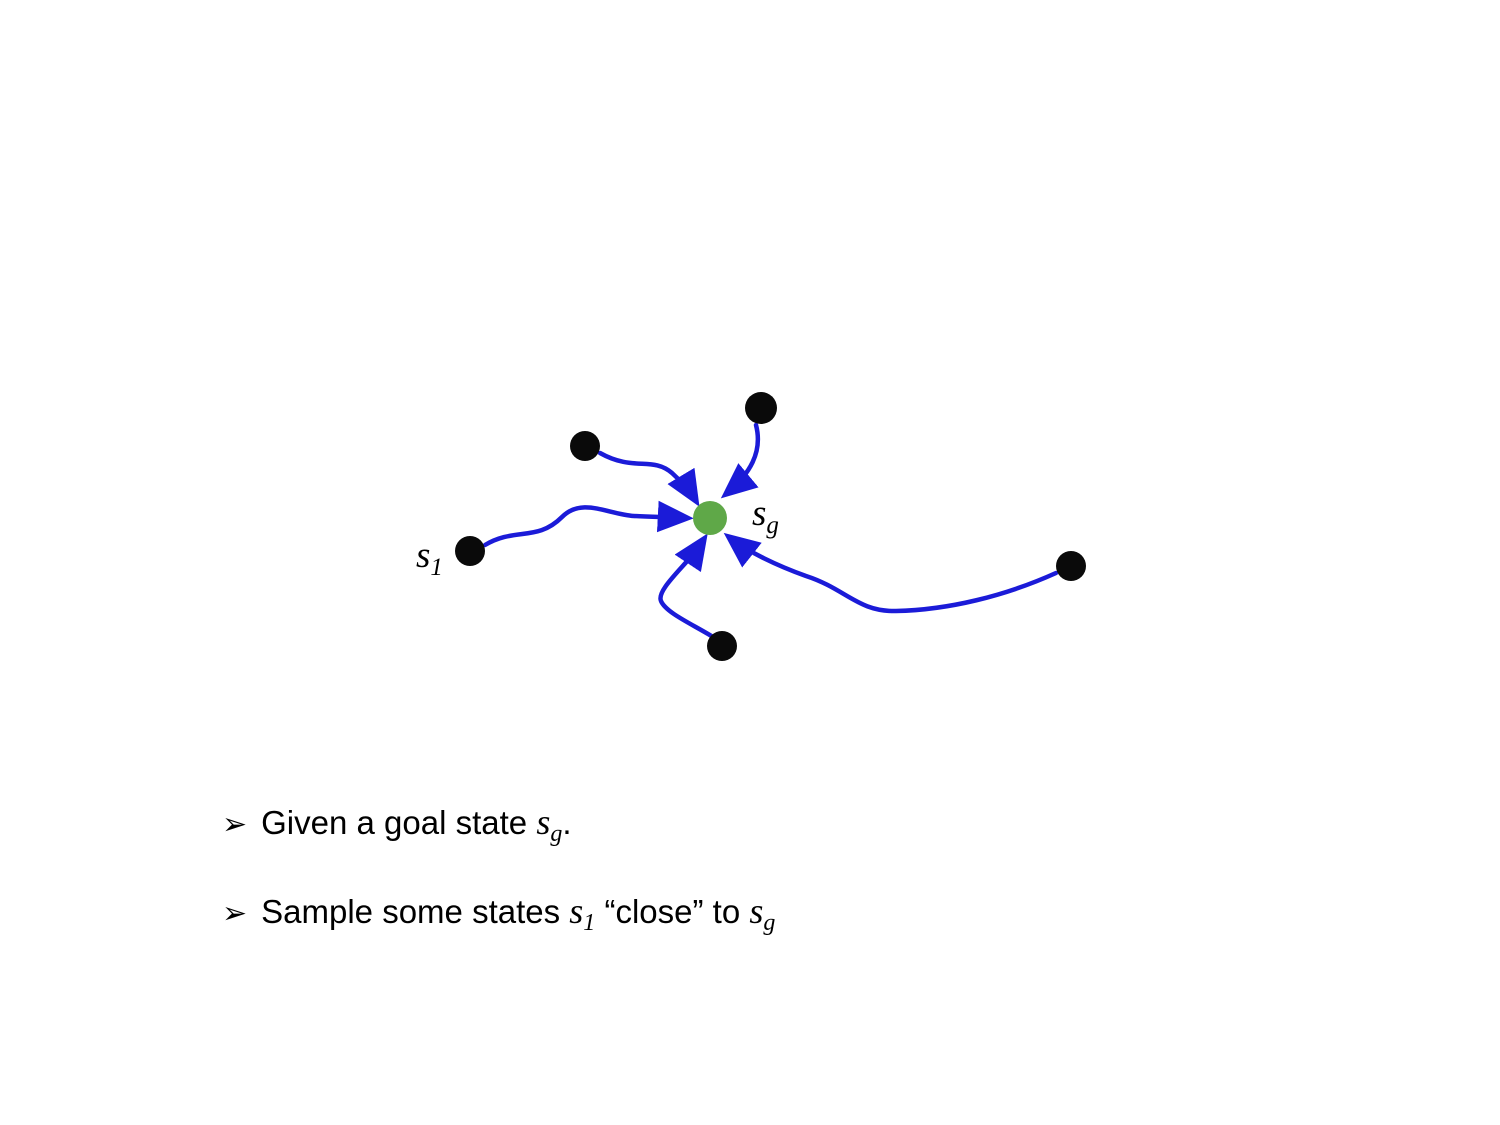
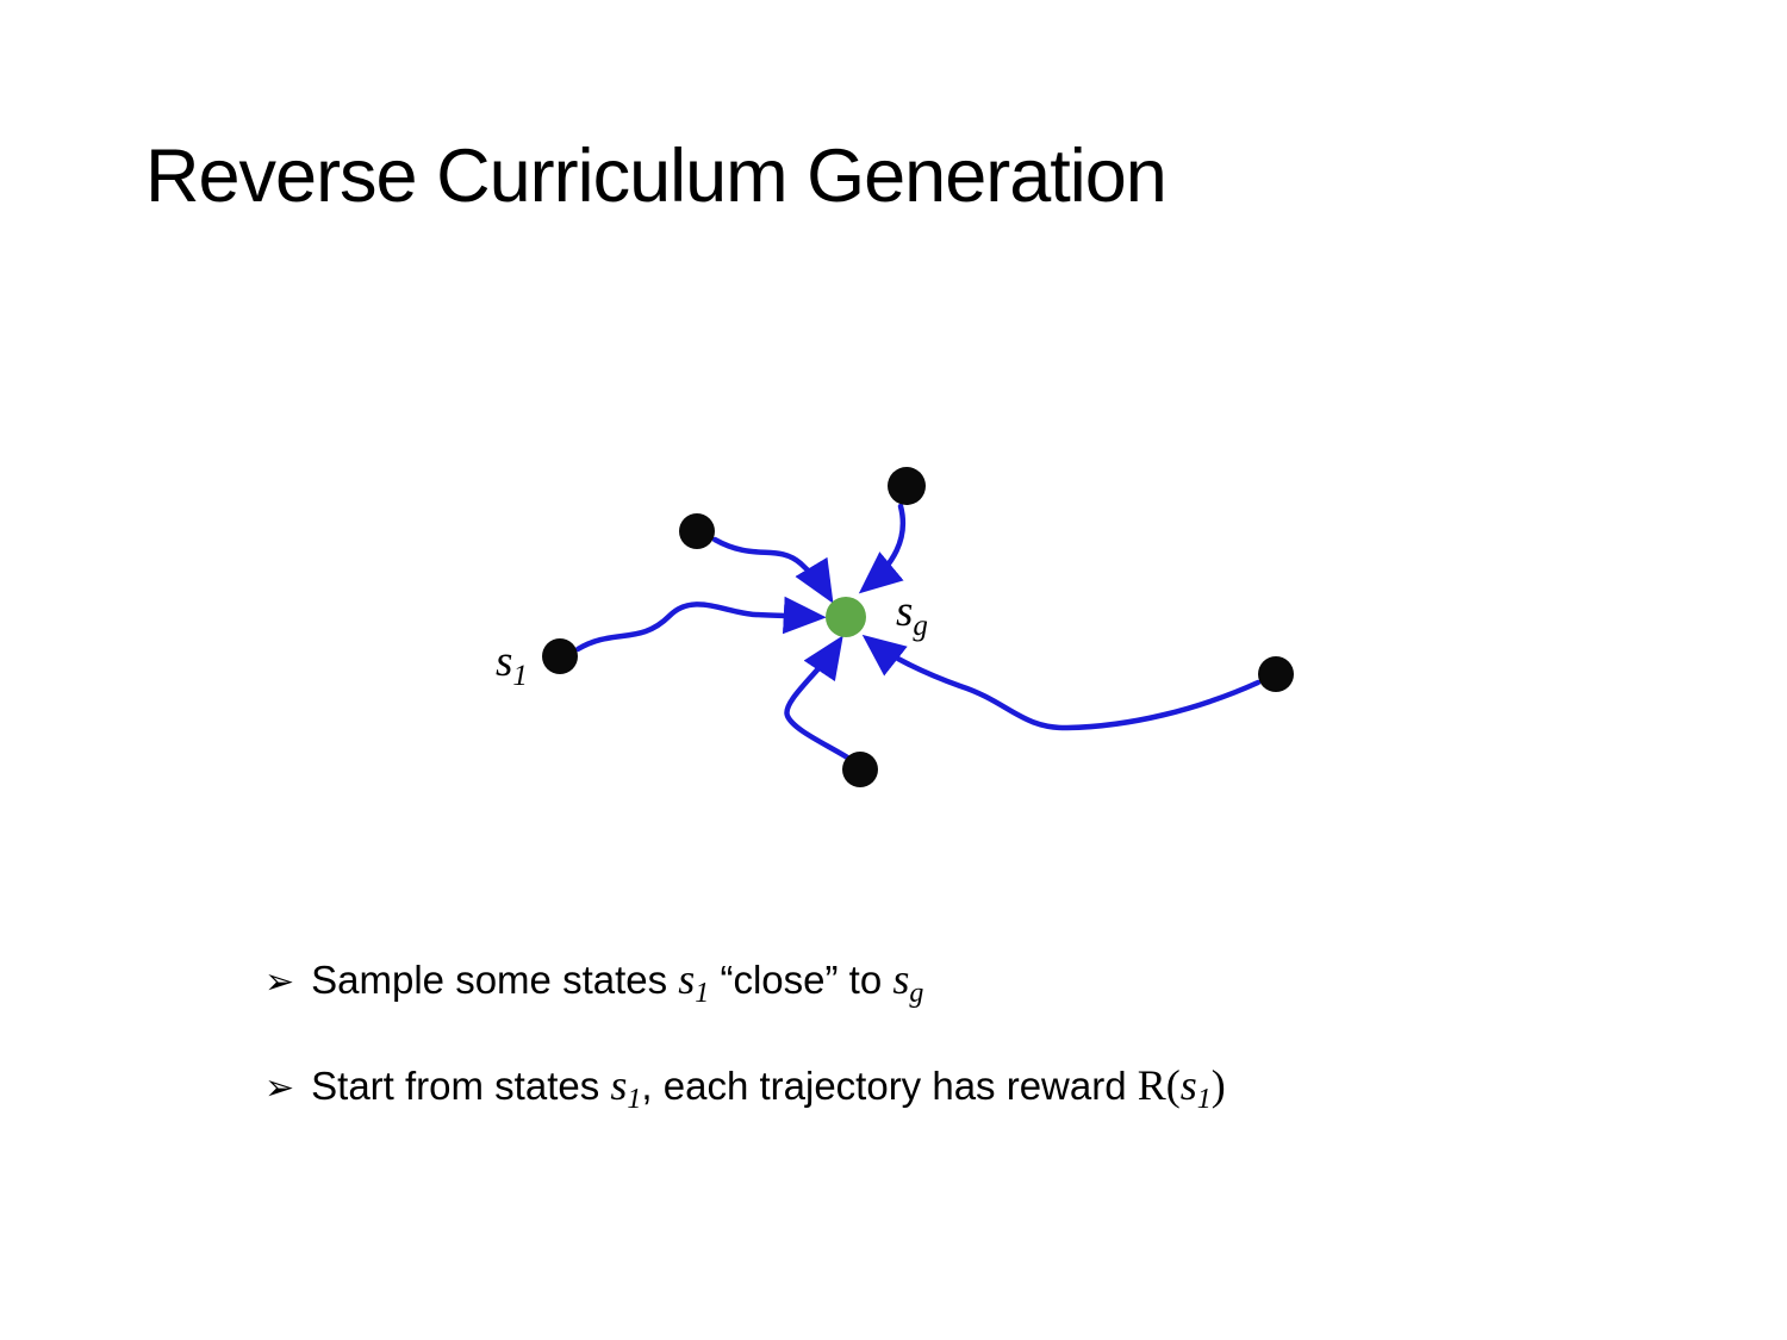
+ Reverse Curriculum Generation
  sg
  s1
- ➢ Given a goal state sg.
  ➢ Sample some states s1 “close” to sg
+ ➢ Start from states s1, each trajectory has reward R(s1)
